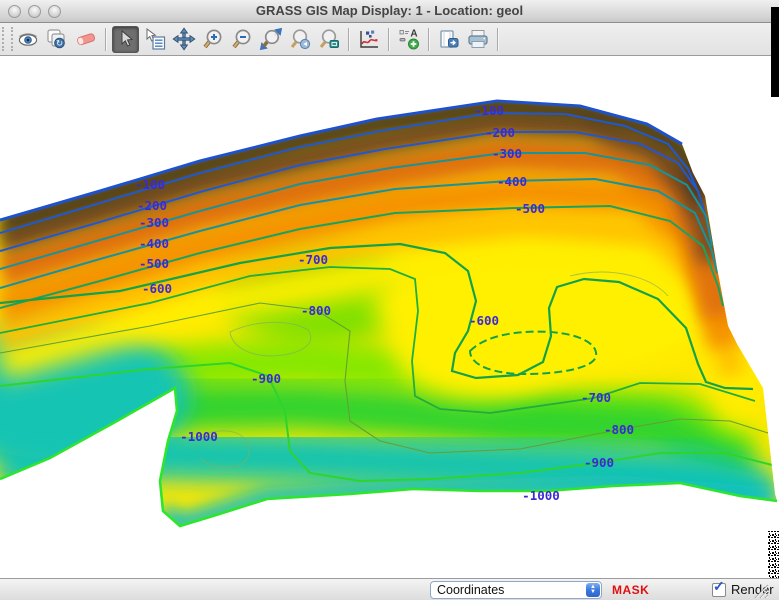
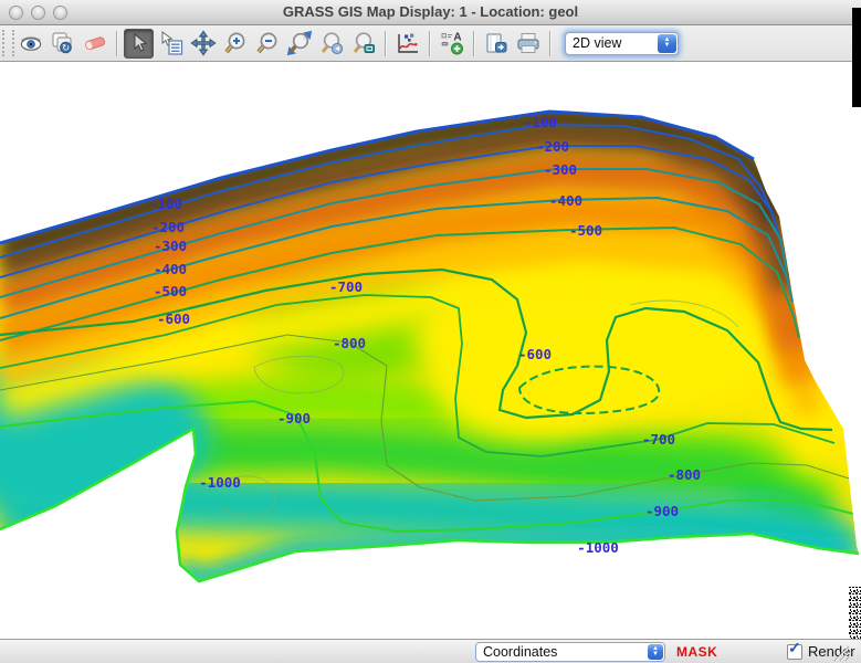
  GRASS GIS Map Display: 1 - Location: geol
  ↻
  A
+ 2D view
  -100
  -200
  -300
  -400
  -500
  -600
  -100
  -200
  -300
  -400
  -500
  -700
  -800
  -600
  -900
  -1000
  -700
  -800
  -900
  -1000
  Coordinates
  MASK
  ✓
  Render
